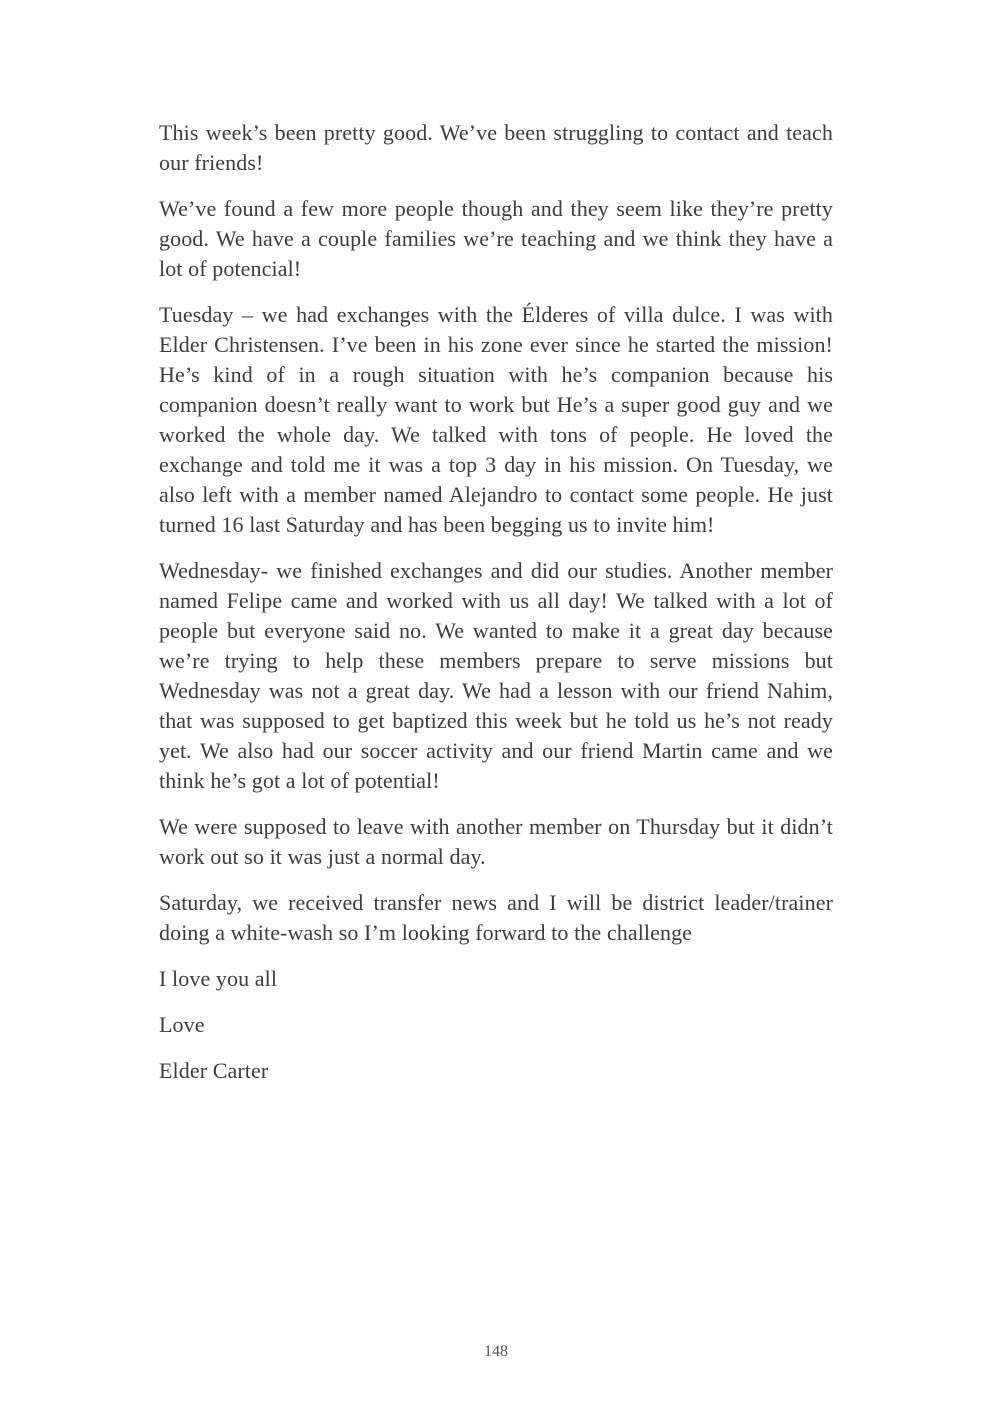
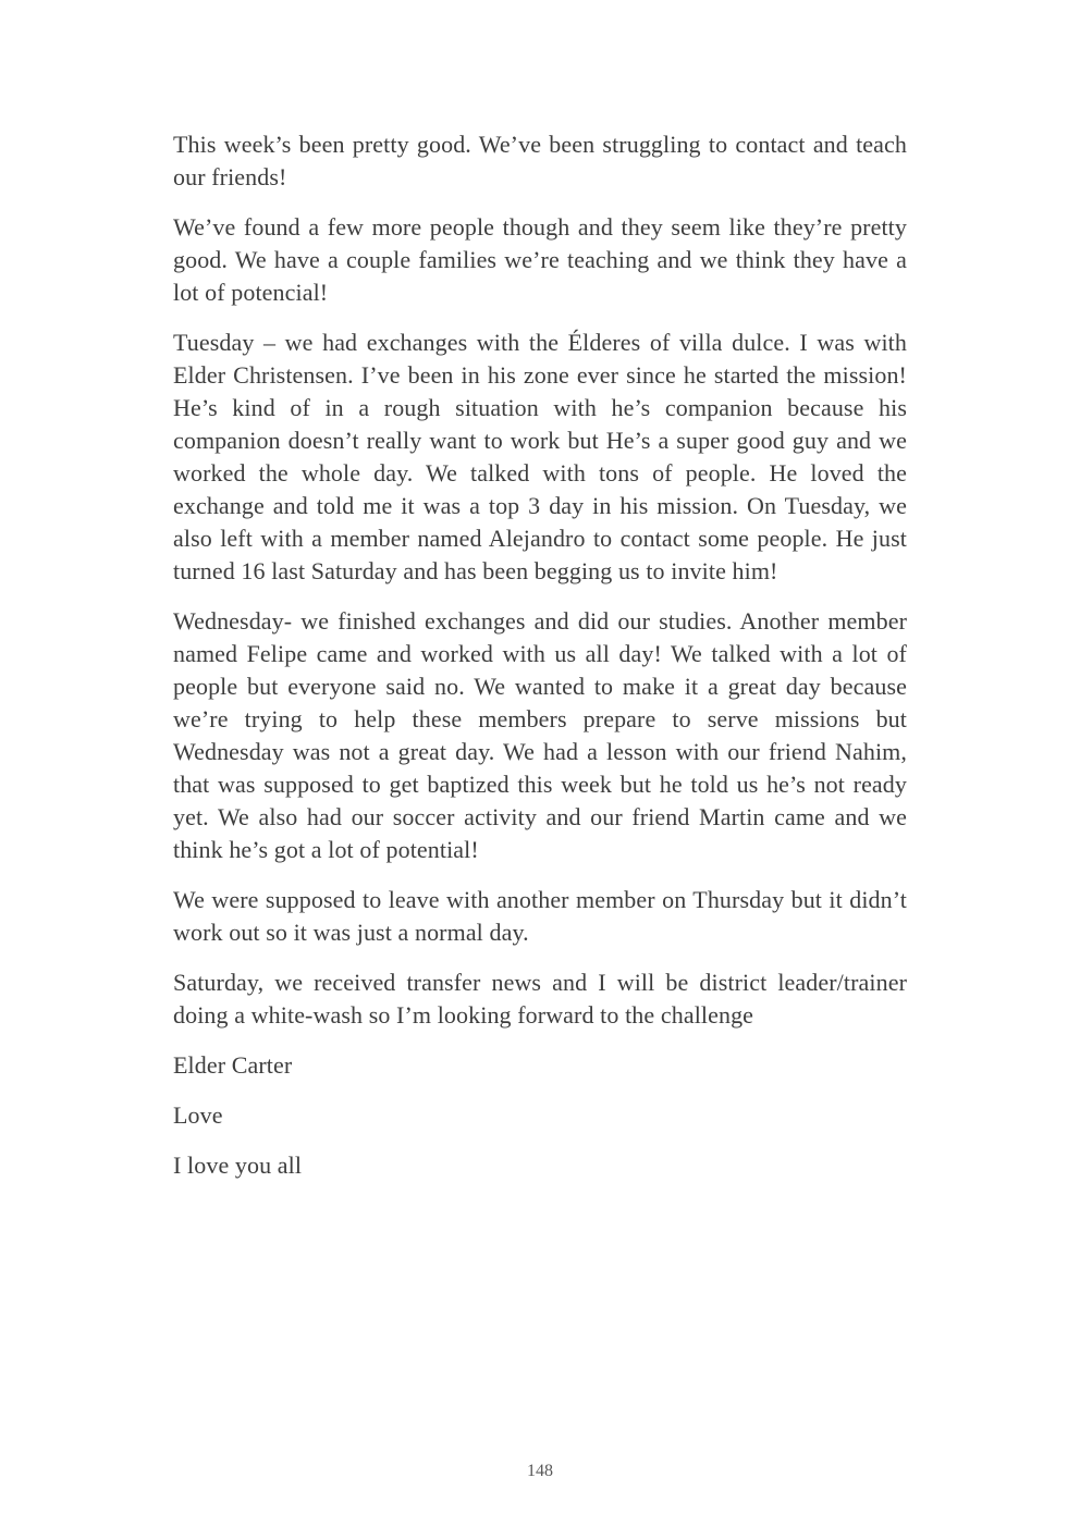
  This week’s been pretty good. We’ve been struggling to contact and teach our friends!
  We’ve found a few more people though and they seem like they’re pretty good. We have a couple families we’re teaching and we think they have a lot of potencial!
  Tuesday – we had exchanges with the Élderes of villa dulce. I was with Elder Christensen. I’ve been in his zone ever since he started the mission! He’s kind of in a rough situation with he’s companion because his companion doesn’t really want to work but He’s a super good guy and we worked the whole day. We talked with tons of people. He loved the exchange and told me it was a top 3 day in his mission. On Tuesday, we also left with a member named Alejandro to contact some people. He just turned 16 last Saturday and has been begging us to invite him!
  Wednesday- we finished exchanges and did our studies. Another member named Felipe came and worked with us all day! We talked with a lot of people but everyone said no. We wanted to make it a great day because we’re trying to help these members prepare to serve missions but Wednesday was not a great day. We had a lesson with our friend Nahim, that was supposed to get baptized this week but he told us he’s not ready yet. We also had our soccer activity and our friend Martin came and we think he’s got a lot of potential!
  We were supposed to leave with another member on Thursday but it didn’t work out so it was just a normal day.
  Saturday, we received transfer news and I will be district leader/trainer doing a white-wash so I’m looking forward to the challenge
- I love you all
+ Elder Carter
  Love
- Elder Carter
+ I love you all
  148
